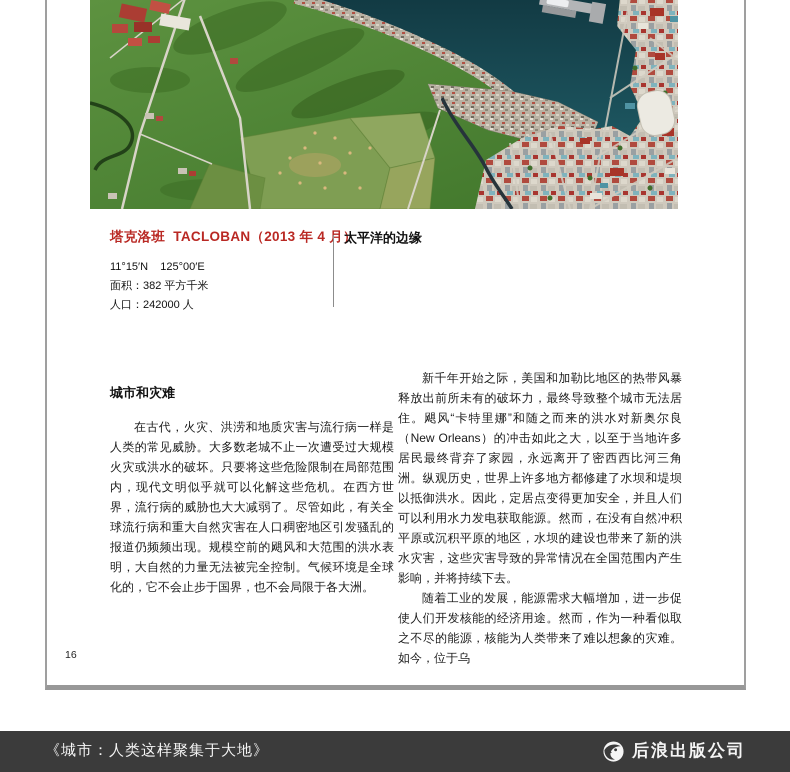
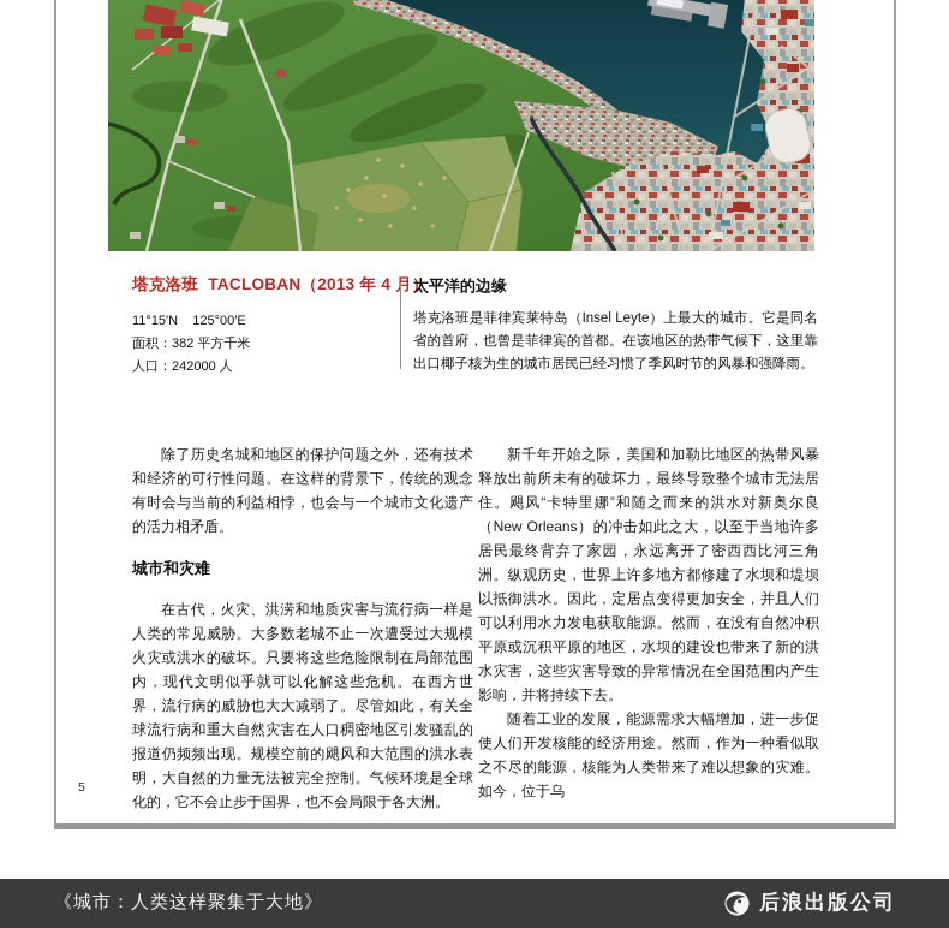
  塔克洛班 TACLOBAN（2013 年 4 月
  11°15′N 125°00′E
  面积：382 平方千米
  人口：242000 人
  太平洋的边缘
+ 塔克洛班是菲律宾莱特岛（Insel Leyte）上最大的城市。它是同名省的首府，也曾是菲律宾的首都。在该地区的热带气候下，这里靠出口椰子核为生的城市居民已经习惯了季风时节的风暴和强降雨。
+ 除了历史名城和地区的保护问题之外，还有技术和经济的可行性问题。在这样的背景下，传统的观念有时会与当前的利益相悖，也会与一个城市文化遗产的活力相矛盾。
  城市和灾难
  在古代，火灾、洪涝和地质灾害与流行病一样是人类的常见威胁。大多数老城不止一次遭受过大规模火灾或洪水的破坏。只要将这些危险限制在局部范围内，现代文明似乎就可以化解这些危机。在西方世界，流行病的威胁也大大减弱了。尽管如此，有关全球流行病和重大自然灾害在人口稠密地区引发骚乱的报道仍频频出现。规模空前的飓风和大范围的洪水表明，大自然的力量无法被完全控制。气候环境是全球化的，它不会止步于国界，也不会局限于各大洲。
  新千年开始之际，美国和加勒比地区的热带风暴释放出前所未有的破坏力，最终导致整个城市无法居住。飓风“卡特里娜”和随之而来的洪水对新奥尔良（New Orleans）的冲击如此之大，以至于当地许多居民最终背弃了家园，永远离开了密西西比河三角洲。纵观历史，世界上许多地方都修建了水坝和堤坝以抵御洪水。因此，定居点变得更加安全，并且人们可以利用水力发电获取能源。然而，在没有自然冲积平原或沉积平原的地区，水坝的建设也带来了新的洪水灾害，这些灾害导致的异常情况在全国范围内产生影响，并将持续下去。
  随着工业的发展，能源需求大幅增加，进一步促使人们开发核能的经济用途。然而，作为一种看似取之不尽的能源，核能为人类带来了难以想象的灾难。如今，位于乌
- 16
+ 5
  《城市：人类这样聚集于大地》
  后浪出版公司
